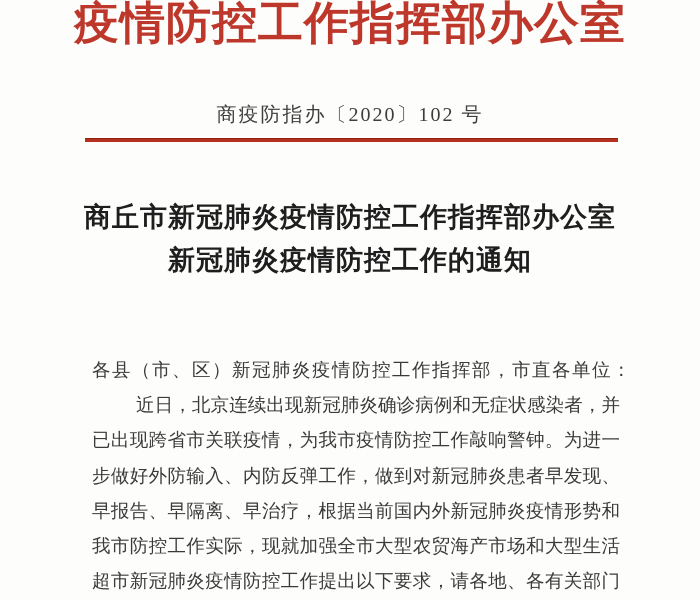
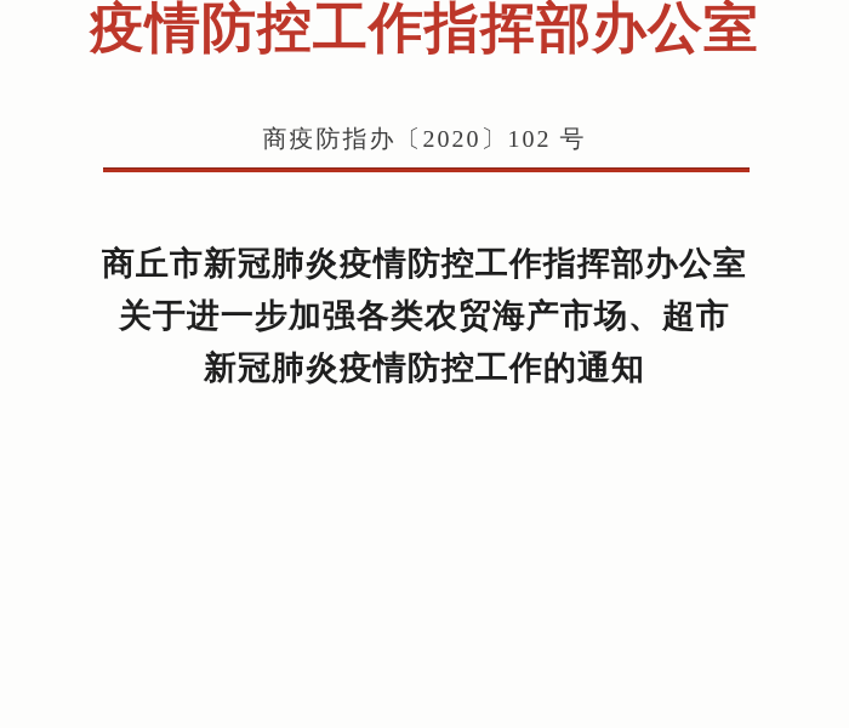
  疫情防控工作指挥部办公室
  商疫防指办〔2020〕102 号
  商丘市新冠肺炎疫情防控工作指挥部办公室
+ 关于进一步加强各类农贸海产市场、超市
  新冠肺炎疫情防控工作的通知
- 各县（市、区）新冠肺炎疫情防控工作指挥部，市直各单位：
- 近日，北京连续出现新冠肺炎确诊病例和无症状感染者，并
- 已出现跨省市关联疫情，为我市疫情防控工作敲响警钟。为进一
- 步做好外防输入、内防反弹工作，做到对新冠肺炎患者早发现、
- 早报告、早隔离、早治疗，根据当前国内外新冠肺炎疫情形势和
- 我市防控工作实际，现就加强全市大型农贸海产市场和大型生活
- 超市新冠肺炎疫情防控工作提出以下要求，请各地、各有关部门
